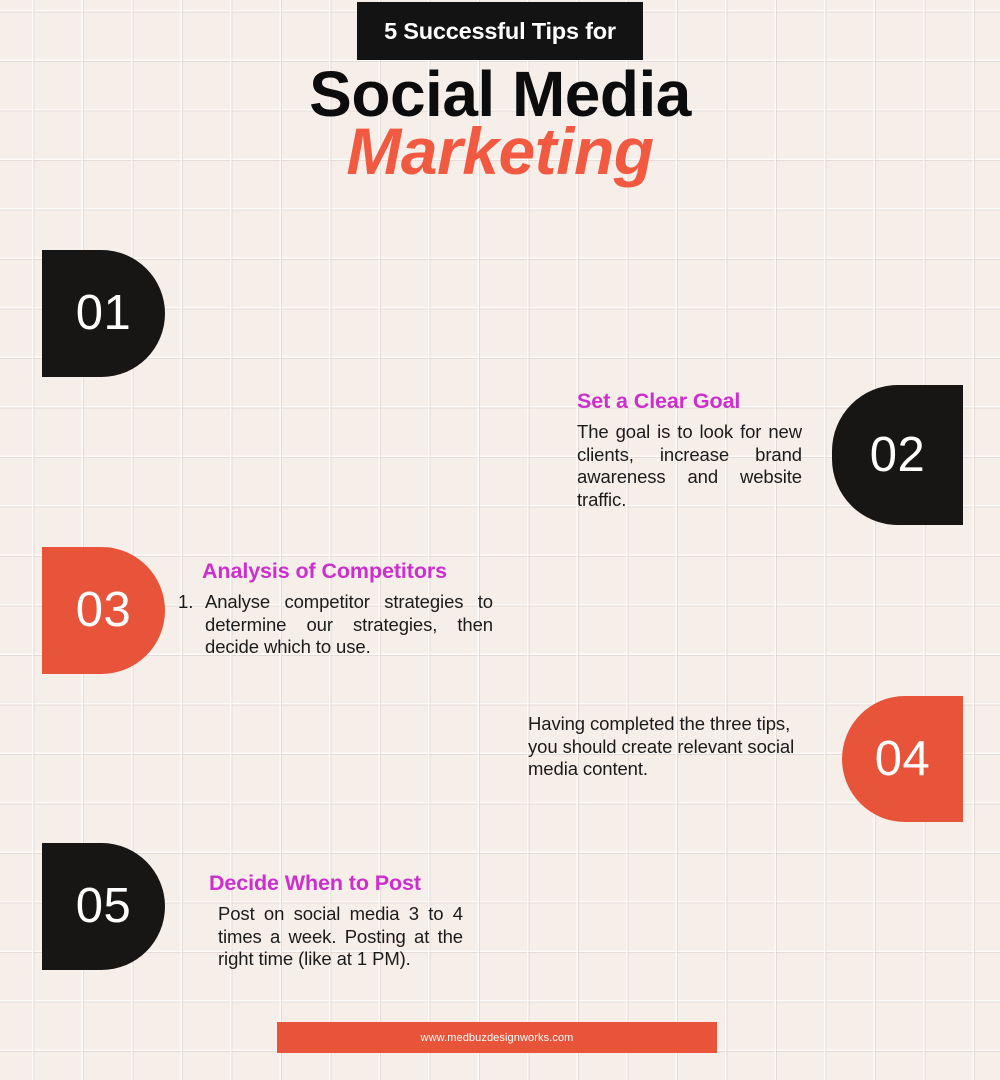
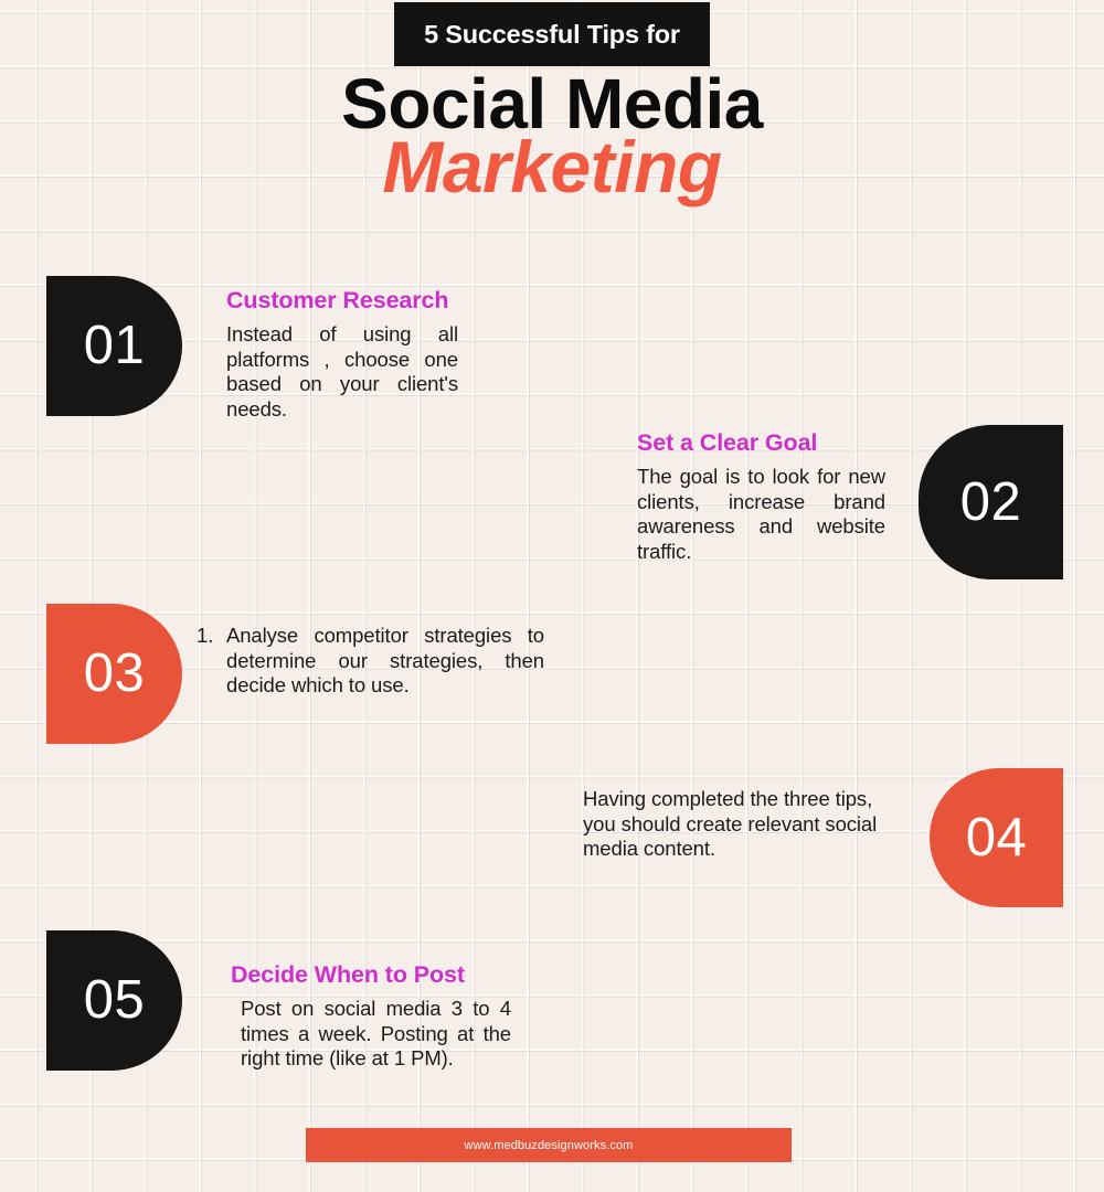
  5 Successful Tips for
  Social Media
  Marketing
  01
+ Customer Research
+ Instead of using all platforms , choose one based on your client's needs.
  02
  Set a Clear Goal
  The goal is to look for new clients, increase brand awareness and website traffic.
  03
- Analysis of Competitors
  1.
  Analyse competitor strategies to determine our strategies, then decide which to use.
  04
  Having completed the three tips, you should create relevant social media content.
  05
  Decide When to Post
  Post on social media 3 to 4 times a week. Posting at the right time (like at 1 PM).
  www.medbuzdesignworks.com
